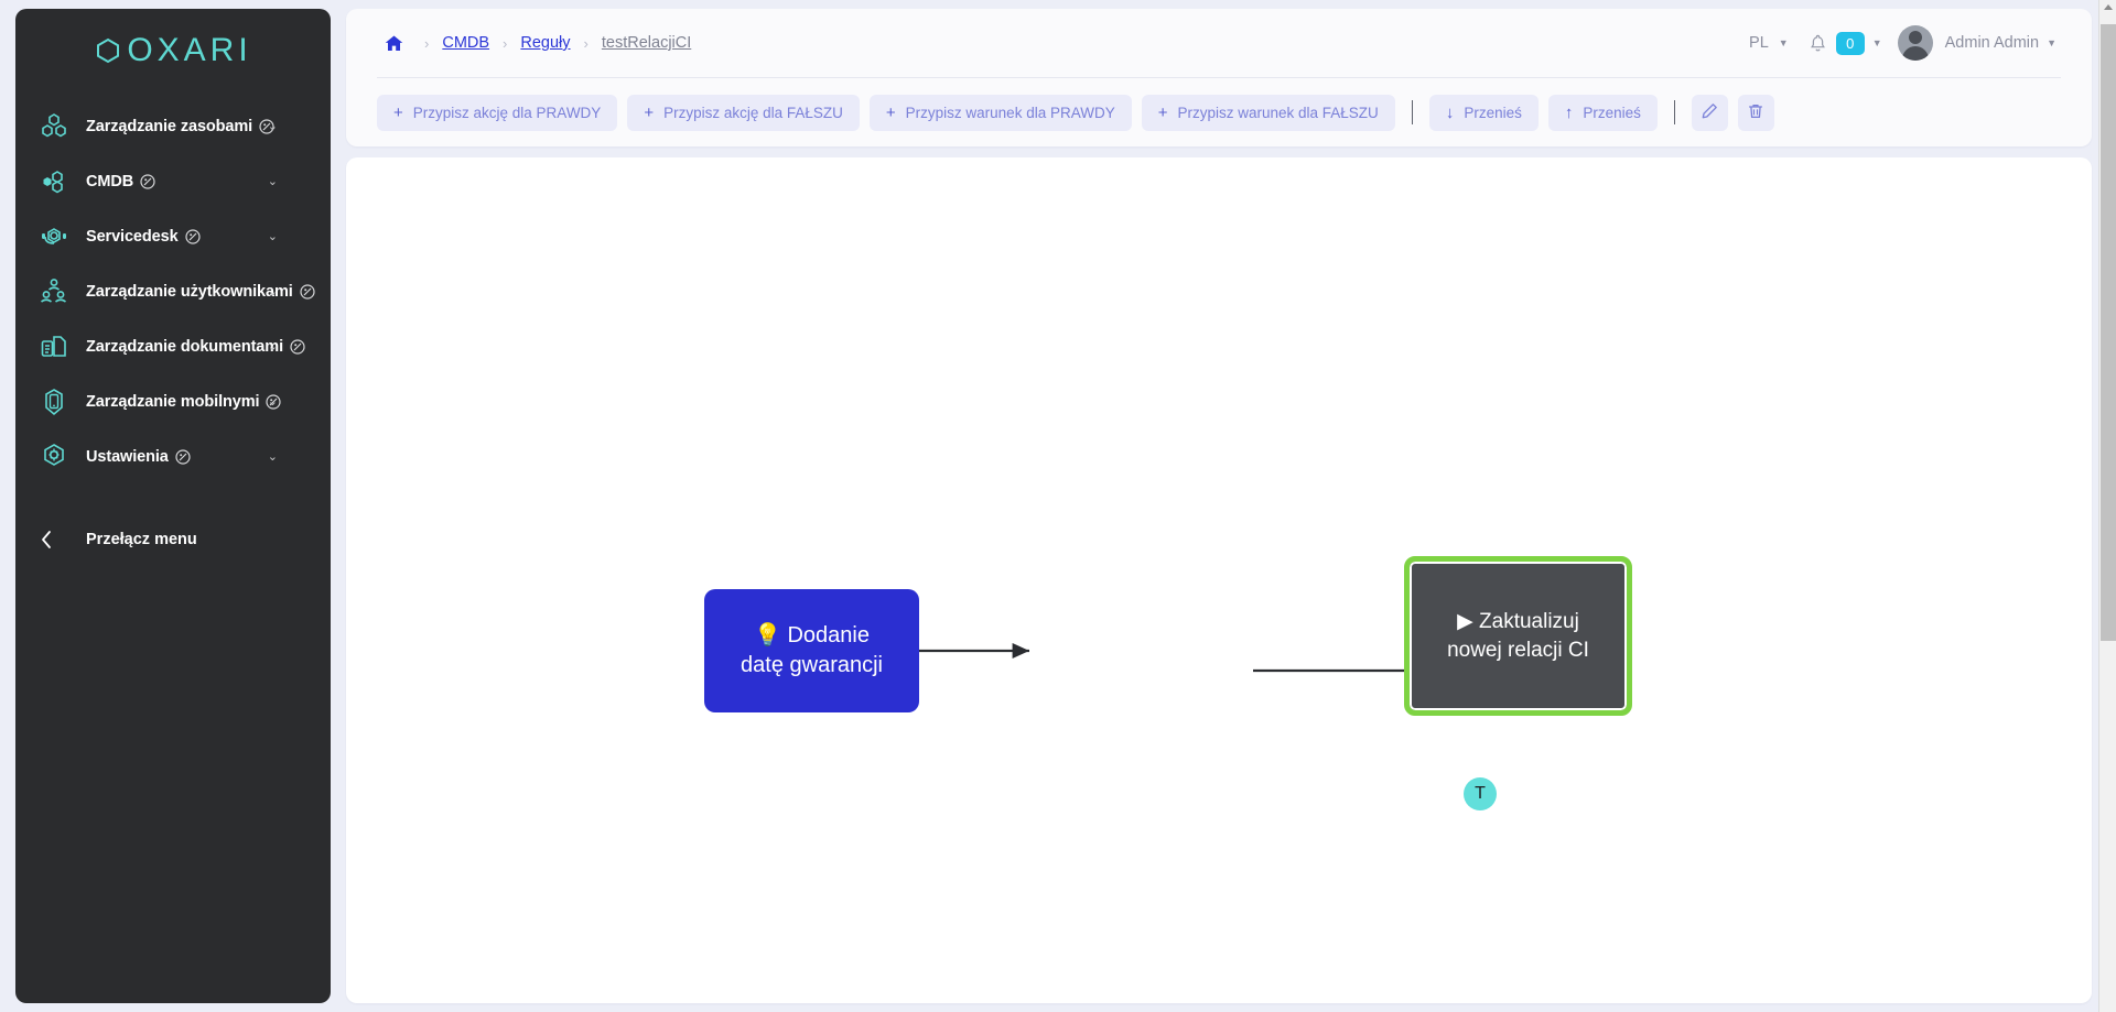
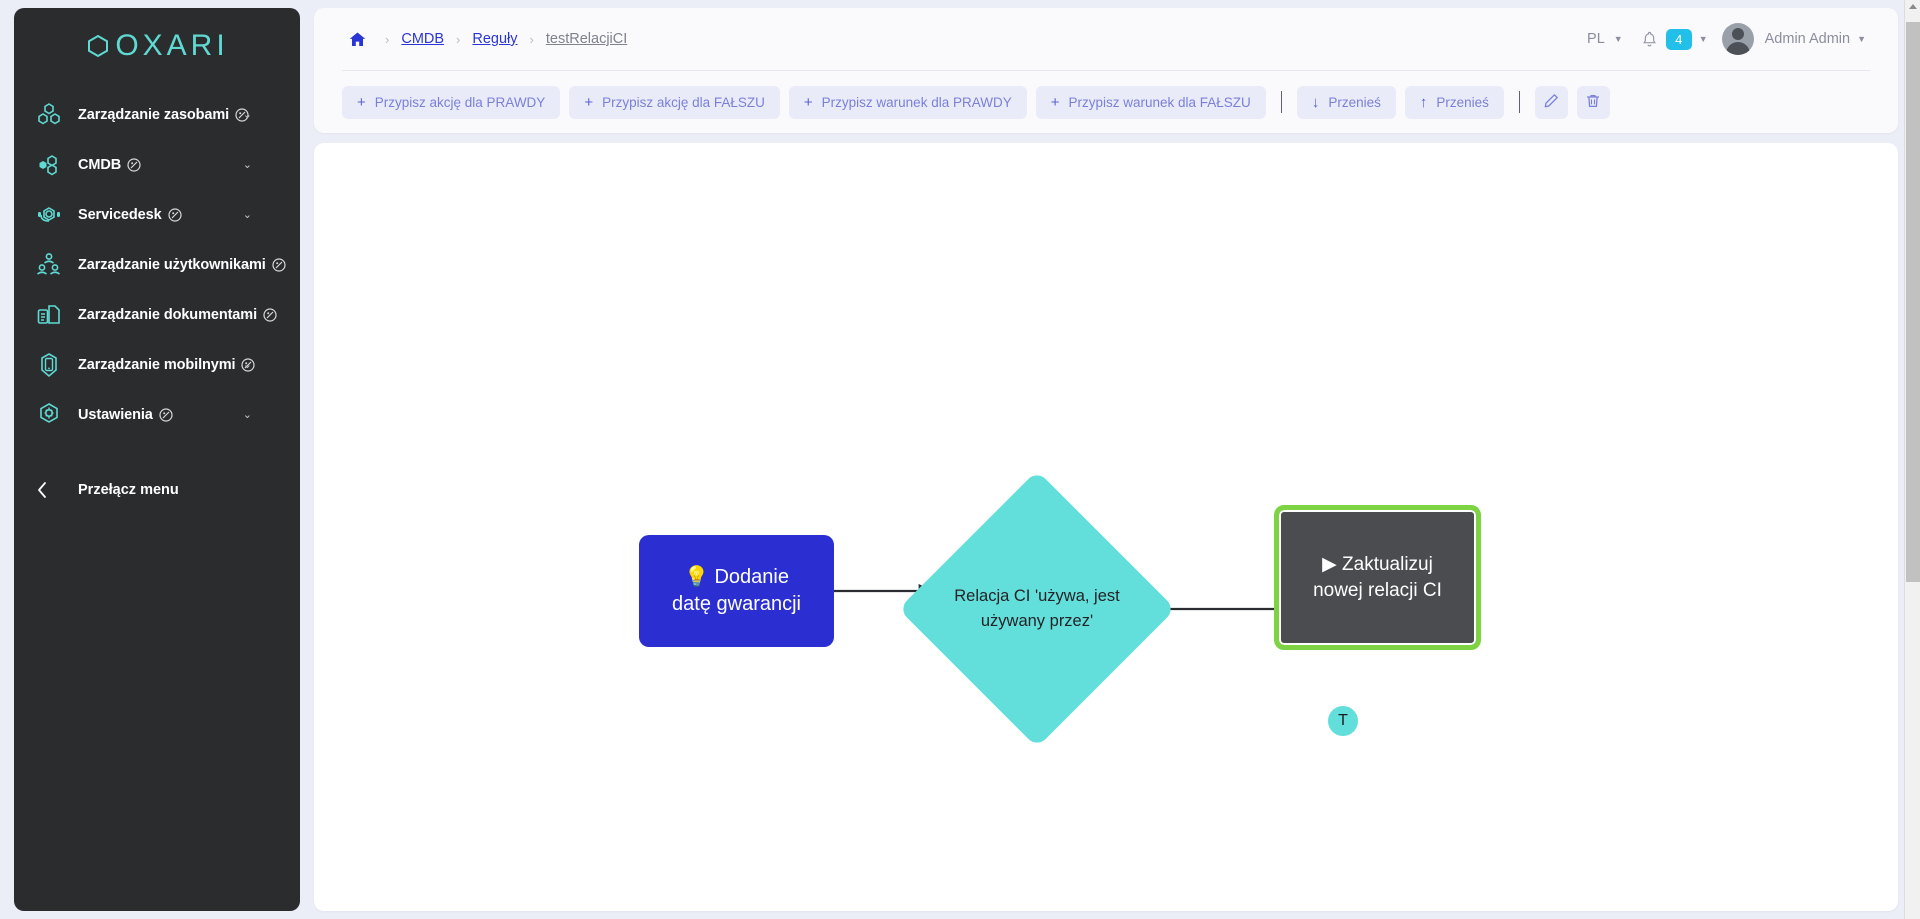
  OXARI
  Zarządzanie zasobami
  ⌄
  CMDB
  ⌄
  Servicedesk
  ⌄
  Zarządzanie użytkownikami
  ⌄
  Zarządzanie dokumentami
  ⌄
  Zarządzanie mobilnymi
  ⌄
  Ustawienia
  ⌄
  Przełącz menu
  ›
  CMDB
  ›
  Reguły
  ›
  testRelacjiCI
  PL
  ▼
- 0
+ 4
  ▼
  Admin Admin
  ▼
  +
  Przypisz akcję dla PRAWDY
  +
  Przypisz akcję dla FAŁSZU
  +
  Przypisz warunek dla PRAWDY
  +
  Przypisz warunek dla FAŁSZU
  ↓
  Przenieś
  ↑
  Przenieś
  💡 Dodanie
  datę gwarancji
+ Relacja CI 'używa, jest używany przez'
  T
  ▶ Zaktualizuj
  nowej relacji CI
